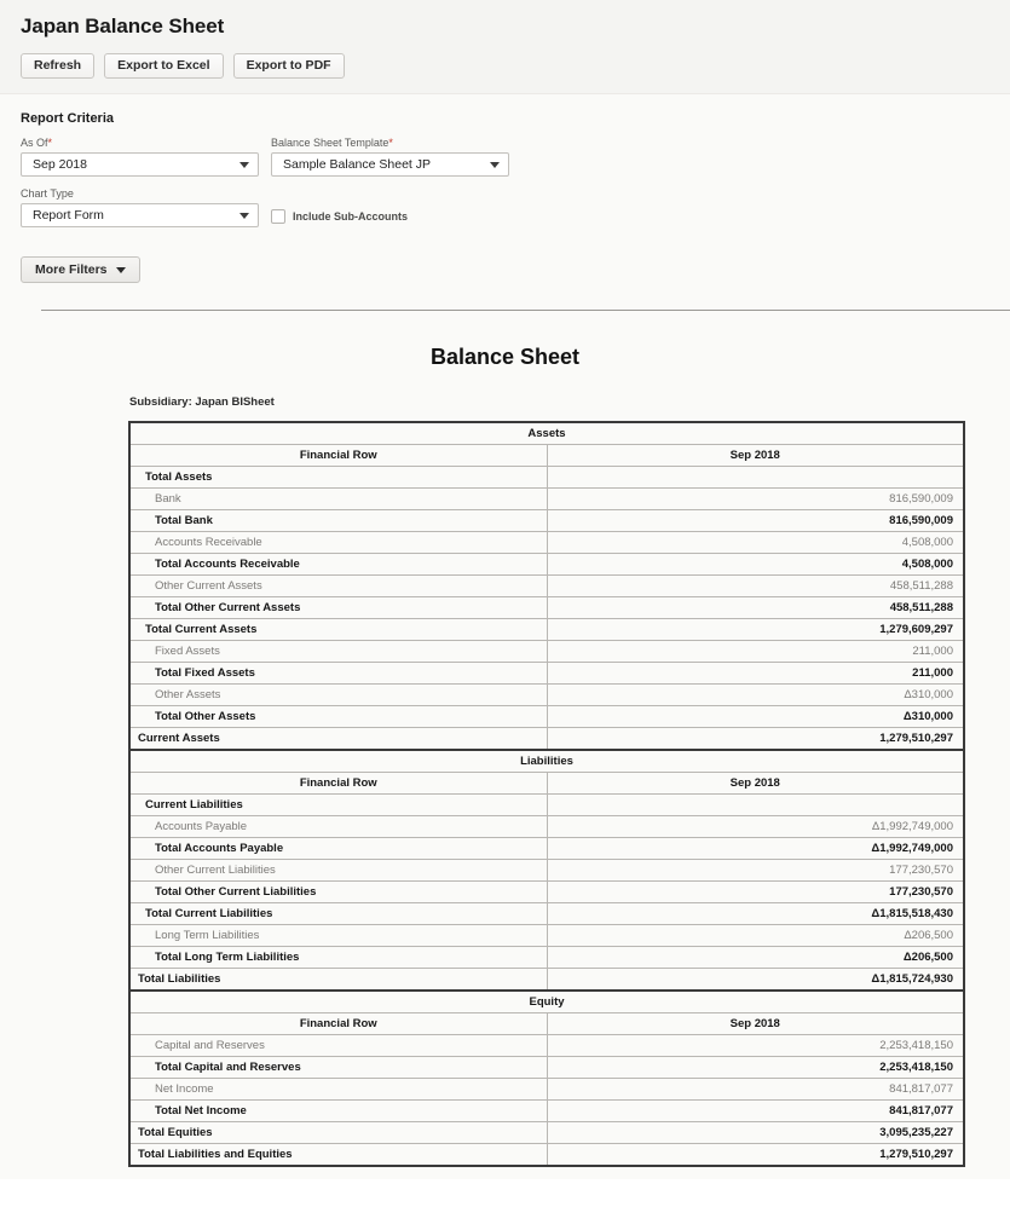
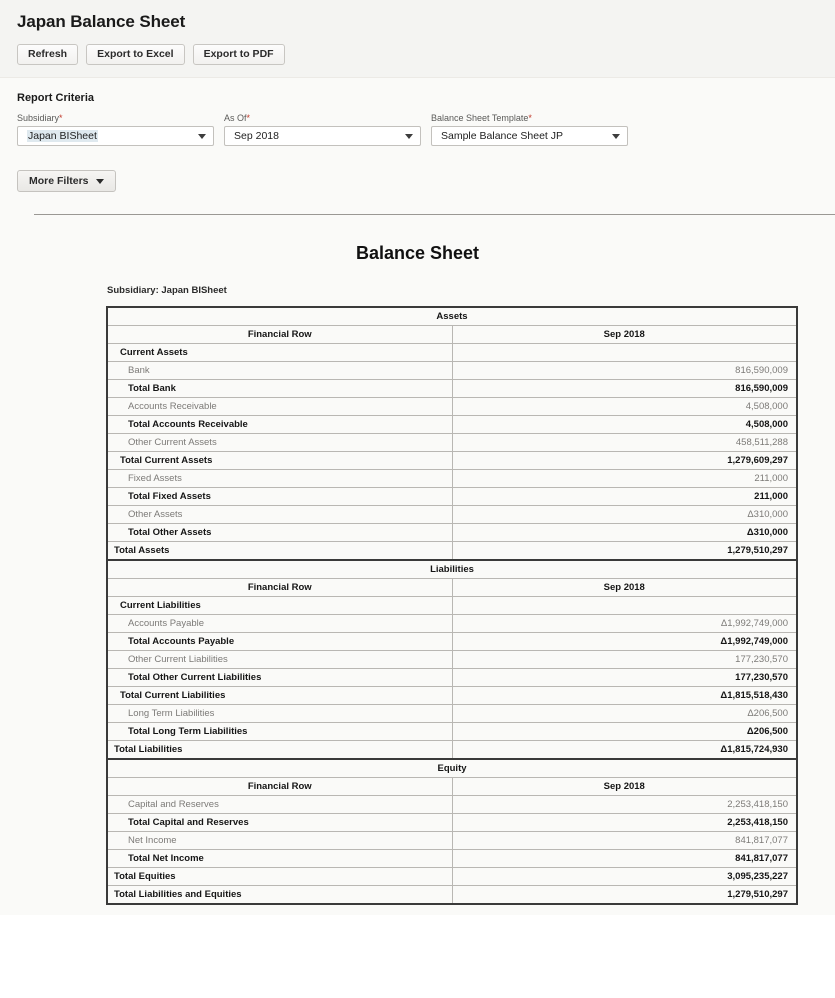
  Japan Balance Sheet
  Refresh
  Export to Excel
  Export to PDF
  Report Criteria
+ Subsidiary*
+ Japan BISheet
  As Of*
  Sep 2018
  Balance Sheet Template*
  Sample Balance Sheet JP
- Chart Type
- Report Form
- Include Sub-Accounts
  More Filters
  Balance Sheet
  Subsidiary: Japan BISheet
  Assets
  Financial Row	Sep 2018
- Total Assets
+ Current Assets
  Bank	816,590,009
  Total Bank	816,590,009
  Accounts Receivable	4,508,000
  Total Accounts Receivable	4,508,000
  Other Current Assets	458,511,288
- Total Other Current Assets	458,511,288
  Total Current Assets	1,279,609,297
  Fixed Assets	211,000
  Total Fixed Assets	211,000
  Other Assets	Δ310,000
  Total Other Assets	Δ310,000
- Current Assets	1,279,510,297
+ Total Assets	1,279,510,297
  Liabilities
  Financial Row	Sep 2018
  Current Liabilities
  Accounts Payable	Δ1,992,749,000
  Total Accounts Payable	Δ1,992,749,000
  Other Current Liabilities	177,230,570
  Total Other Current Liabilities	177,230,570
  Total Current Liabilities	Δ1,815,518,430
  Long Term Liabilities	Δ206,500
  Total Long Term Liabilities	Δ206,500
  Total Liabilities	Δ1,815,724,930
  Equity
  Financial Row	Sep 2018
  Capital and Reserves	2,253,418,150
  Total Capital and Reserves	2,253,418,150
  Net Income	841,817,077
  Total Net Income	841,817,077
  Total Equities	3,095,235,227
  Total Liabilities and Equities	1,279,510,297
